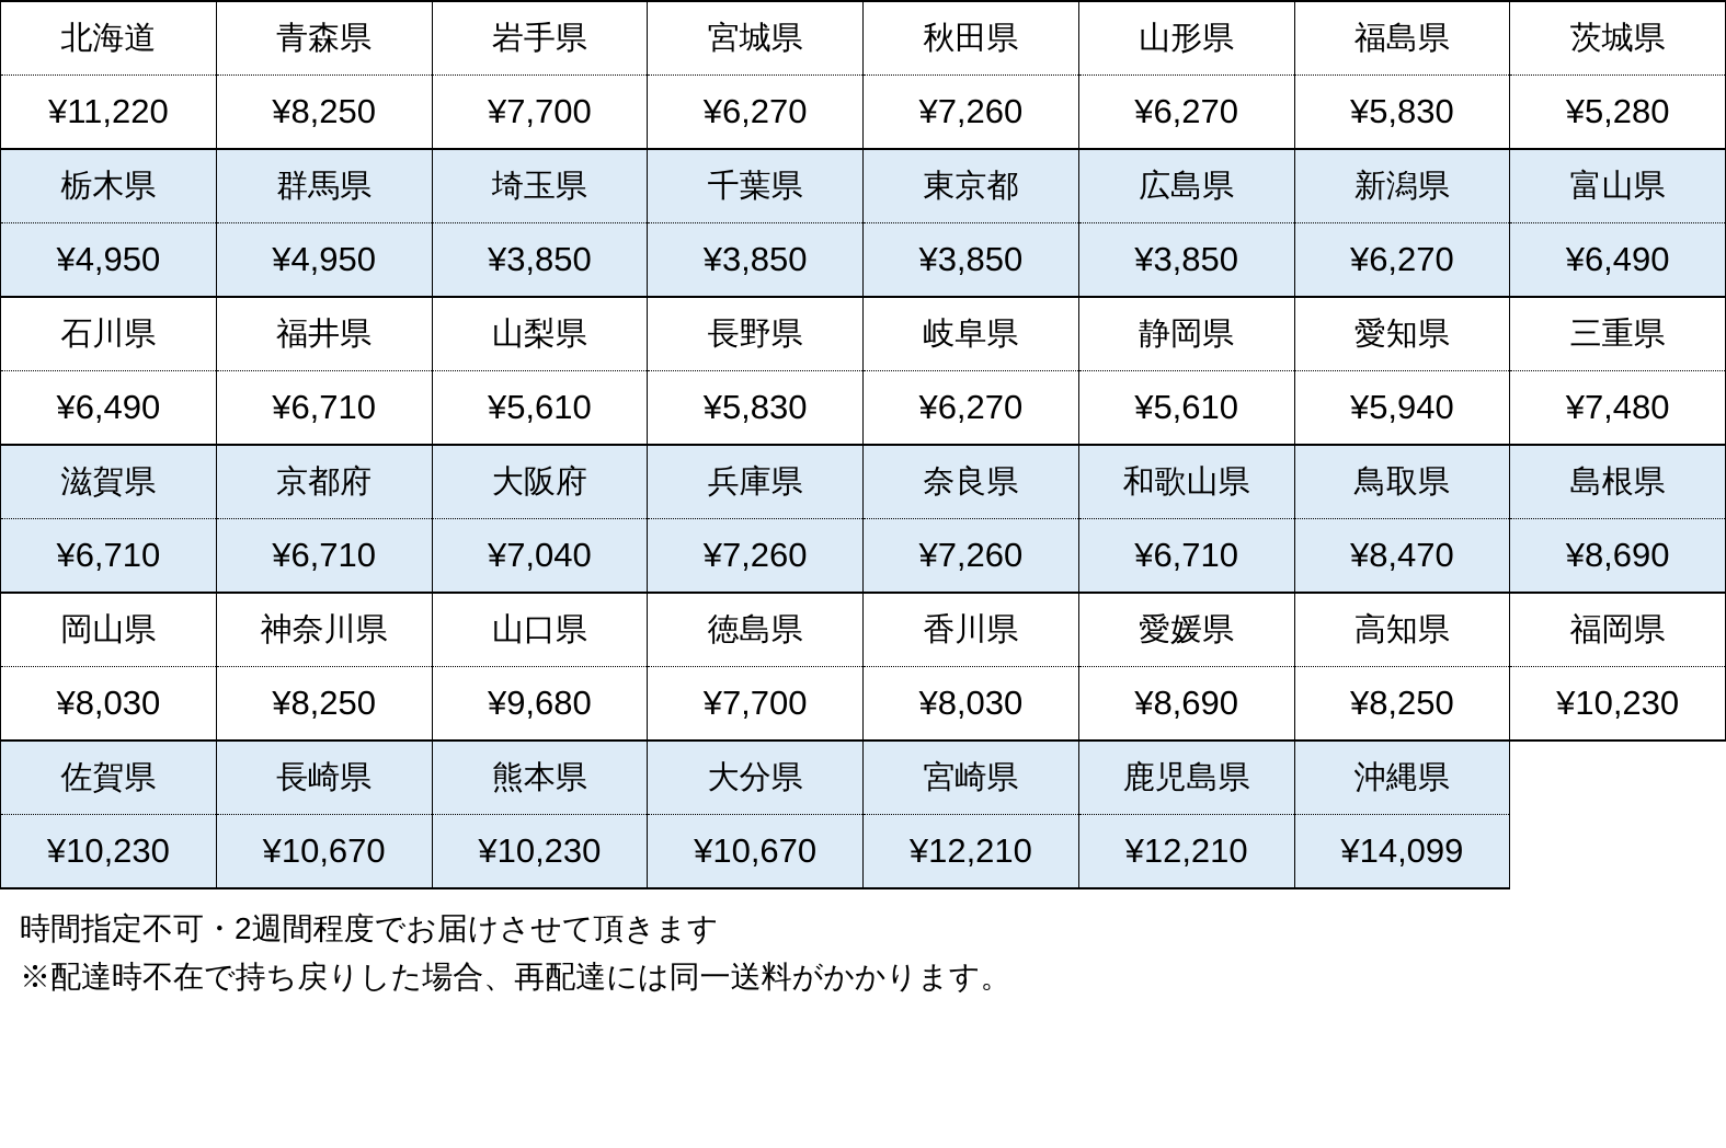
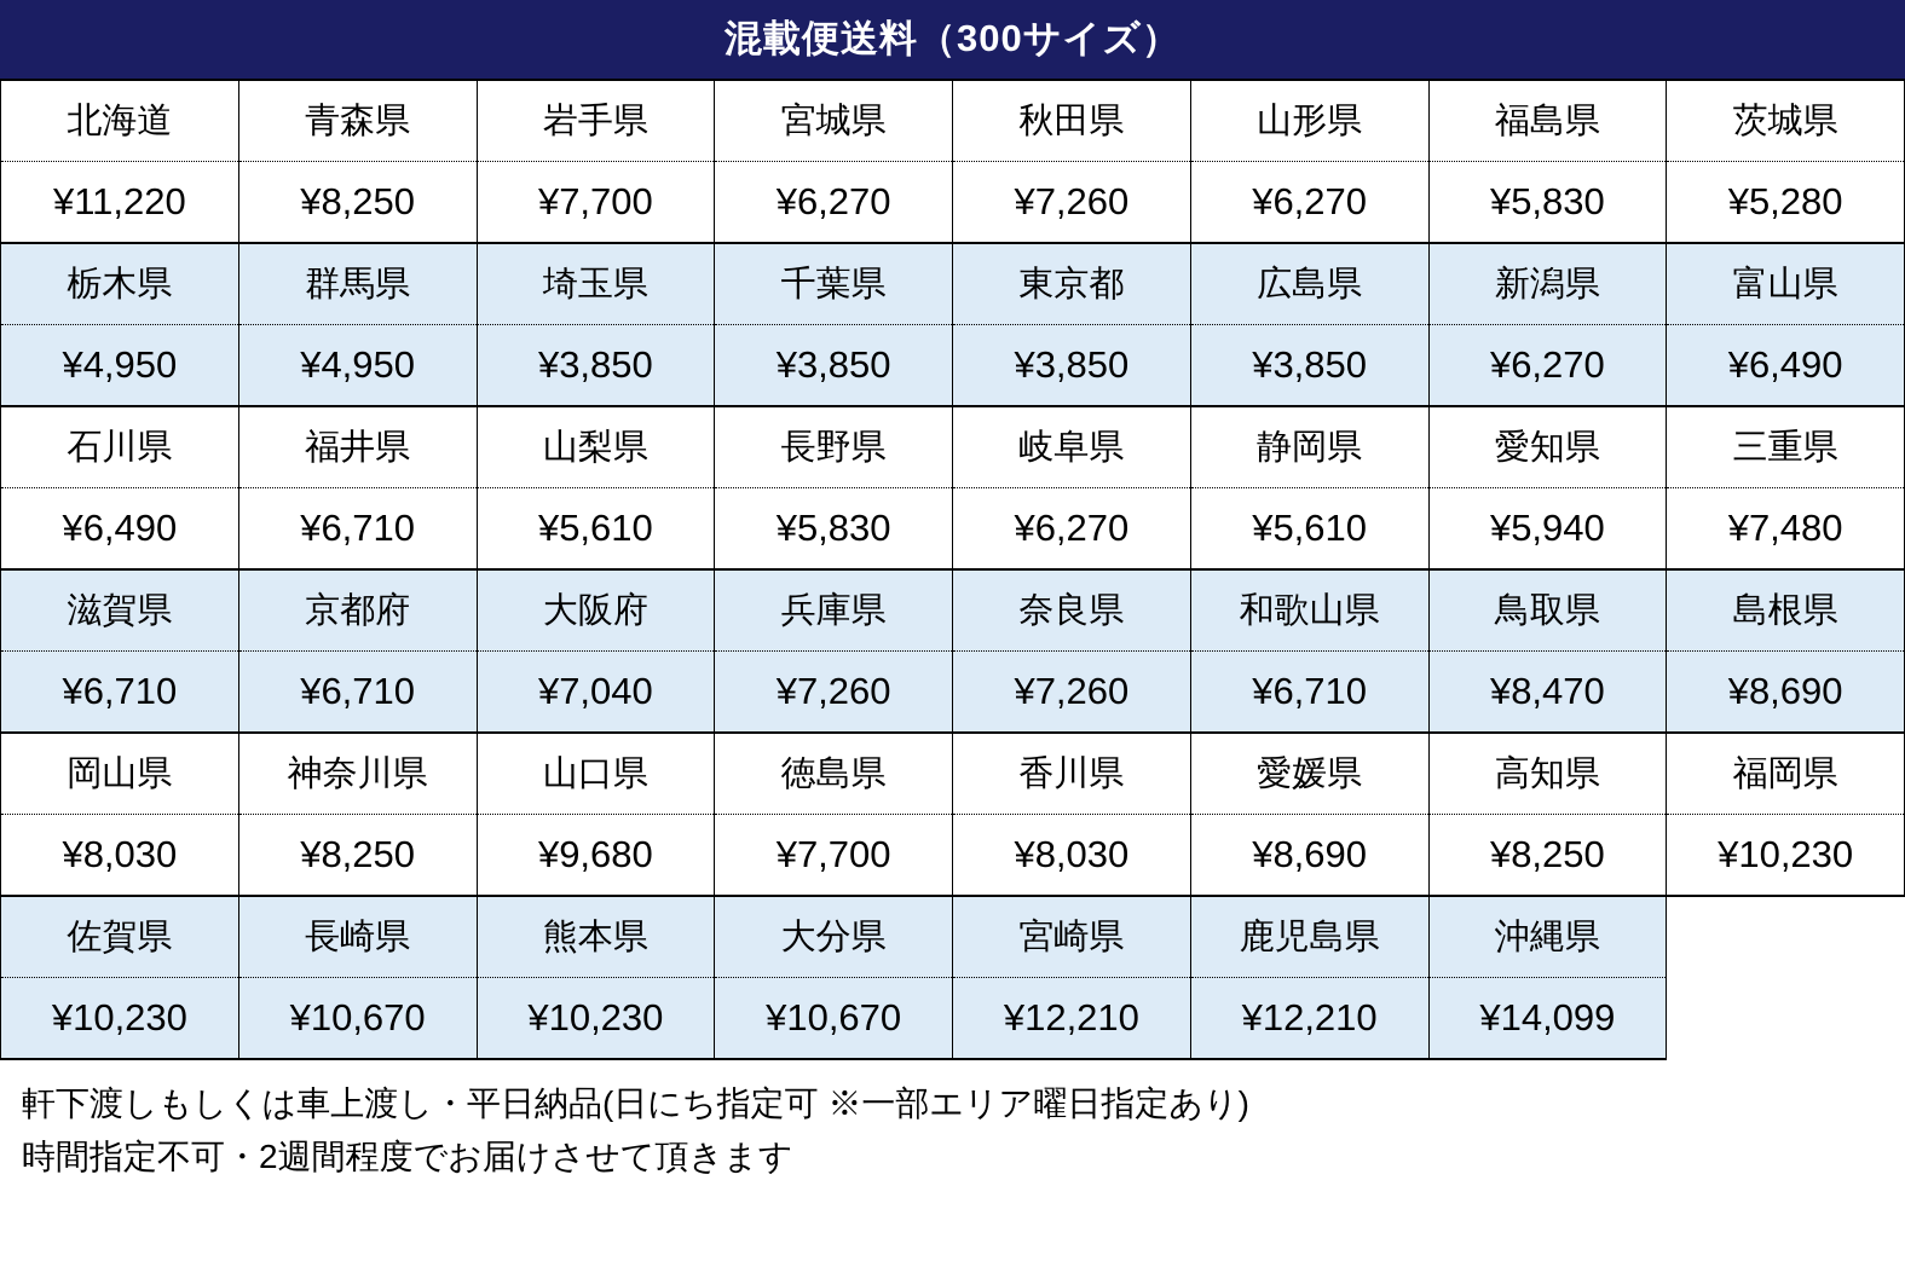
+ 混載便送料（300サイズ）
  北海道	青森県	岩手県	宮城県	秋田県	山形県	福島県	茨城県
  ¥11,220	¥8,250	¥7,700	¥6,270	¥7,260	¥6,270	¥5,830	¥5,280
  栃木県	群馬県	埼玉県	千葉県	東京都	広島県	新潟県	富山県
  ¥4,950	¥4,950	¥3,850	¥3,850	¥3,850	¥3,850	¥6,270	¥6,490
  石川県	福井県	山梨県	長野県	岐阜県	静岡県	愛知県	三重県
  ¥6,490	¥6,710	¥5,610	¥5,830	¥6,270	¥5,610	¥5,940	¥7,480
  滋賀県	京都府	大阪府	兵庫県	奈良県	和歌山県	鳥取県	島根県
  ¥6,710	¥6,710	¥7,040	¥7,260	¥7,260	¥6,710	¥8,470	¥8,690
  岡山県	神奈川県	山口県	徳島県	香川県	愛媛県	高知県	福岡県
  ¥8,030	¥8,250	¥9,680	¥7,700	¥8,030	¥8,690	¥8,250	¥10,230
  佐賀県	長崎県	熊本県	大分県	宮崎県	鹿児島県	沖縄県
  ¥10,230	¥10,670	¥10,230	¥10,670	¥12,210	¥12,210	¥14,099
+ 軒下渡しもしくは車上渡し・平日納品(日にち指定可 ※一部エリア曜日指定あり)
  時間指定不可・2週間程度でお届けさせて頂きます
- ※配達時不在で持ち戻りした場合、再配達には同一送料がかかります。
